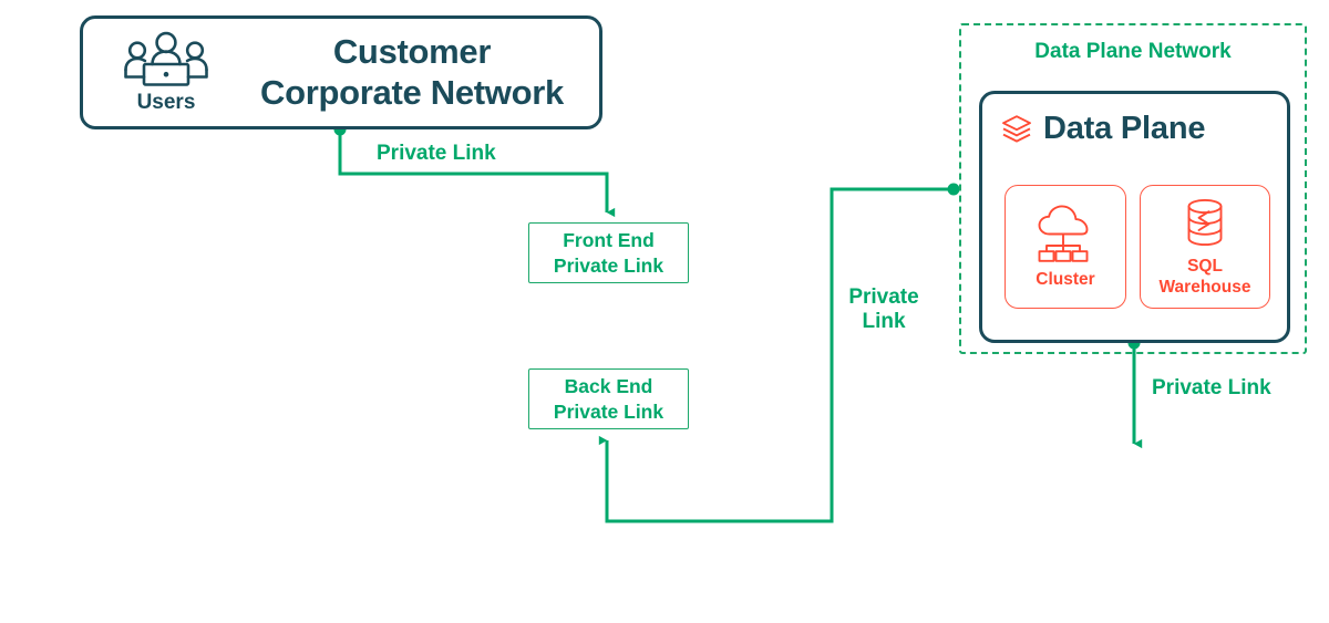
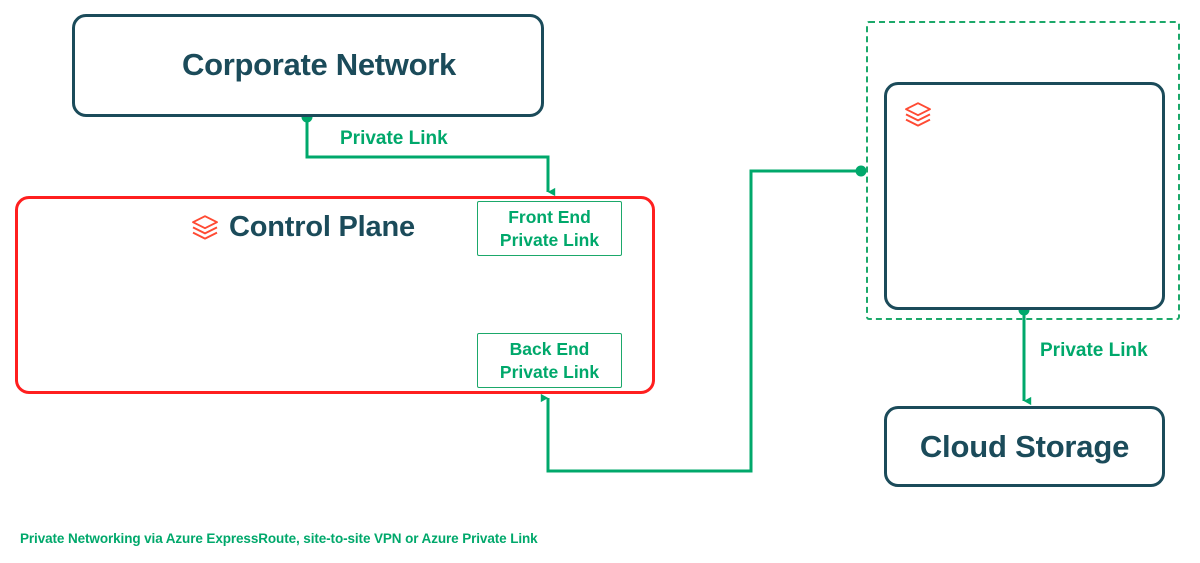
- Users
- Customer
  Corporate Network
  Private Link
+ Control Plane
  Front End
  Private Link
  Back End
  Private Link
- Private
- Link
- Data Plane Network
- Data Plane
- Cluster
- SQL
- Warehouse
  Private Link
+ Cloud Storage
+ Private Networking via Azure ExpressRoute, site-to-site VPN or Azure Private Link
